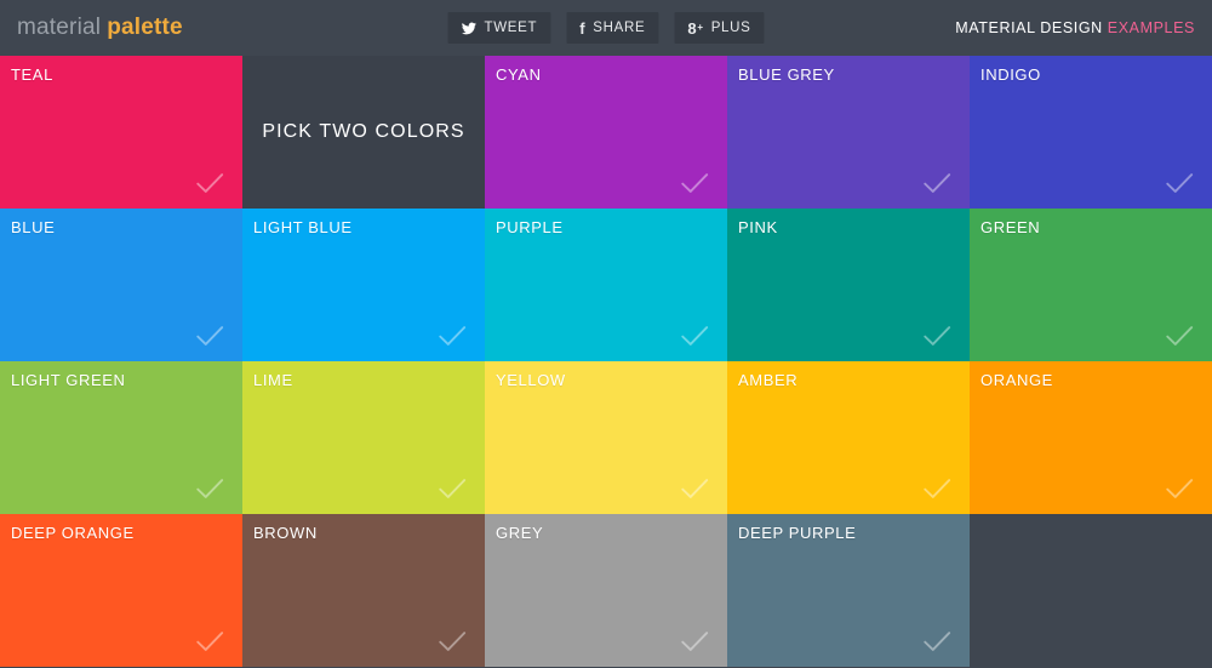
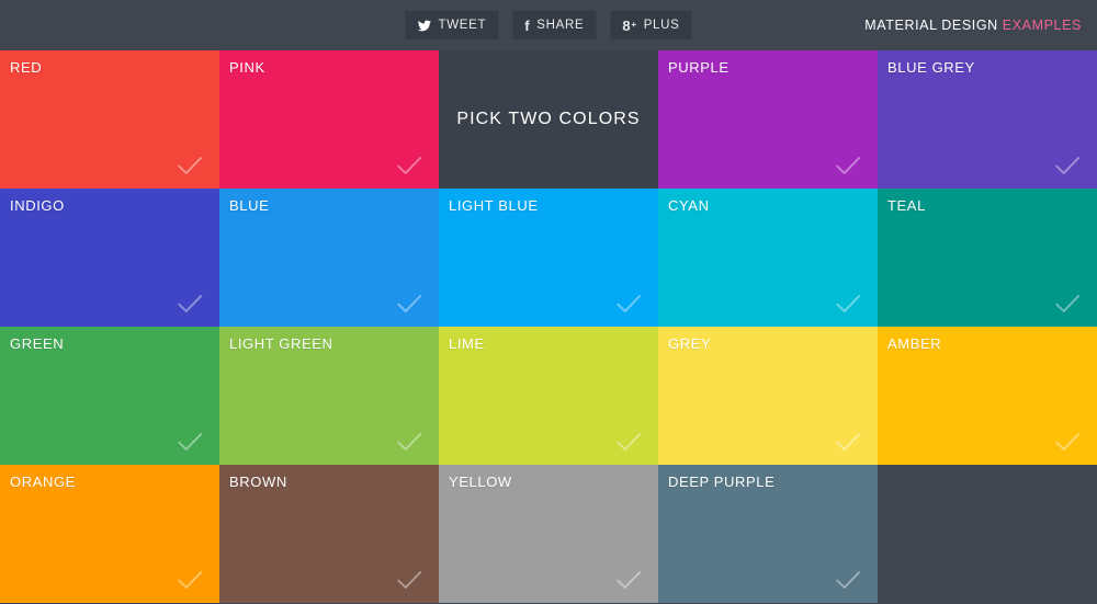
- material palette
  TWEET
  f
  SHARE
  8
  +
  PLUS
  MATERIAL DESIGN EXAMPLES
+ RED
- TEAL
+ PINK
  PICK TWO COLORS
- CYAN
+ PURPLE
  BLUE GREY
  INDIGO
  BLUE
  LIGHT BLUE
- PURPLE
+ CYAN
- PINK
+ TEAL
  GREEN
  LIGHT GREEN
  LIME
- YELLOW
+ GREY
  AMBER
  ORANGE
- DEEP ORANGE
  BROWN
- GREY
+ YELLOW
  DEEP PURPLE
